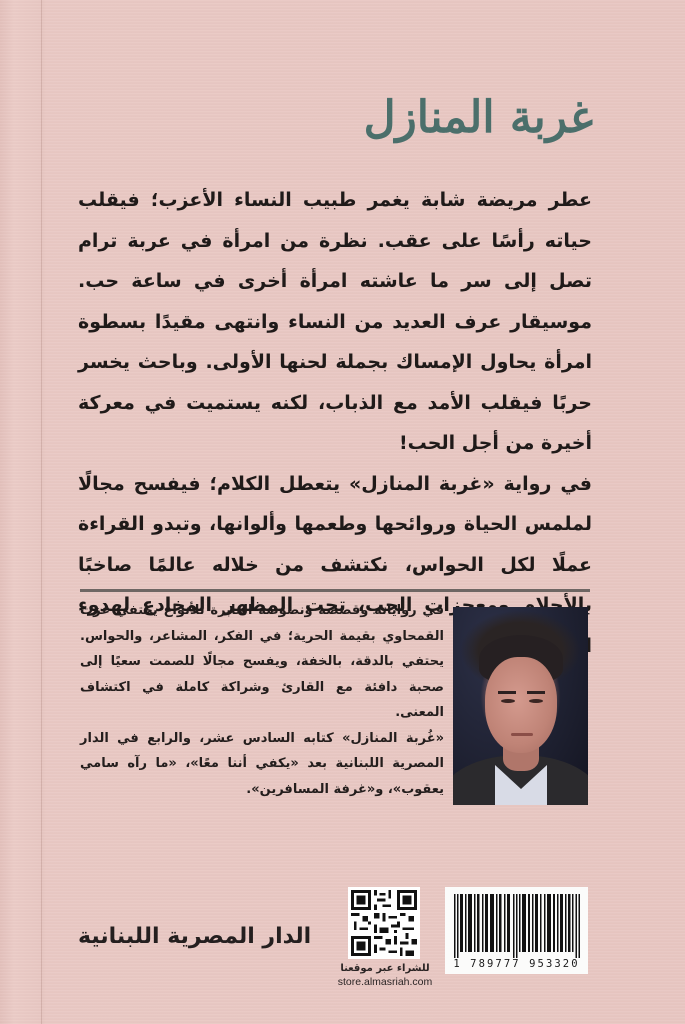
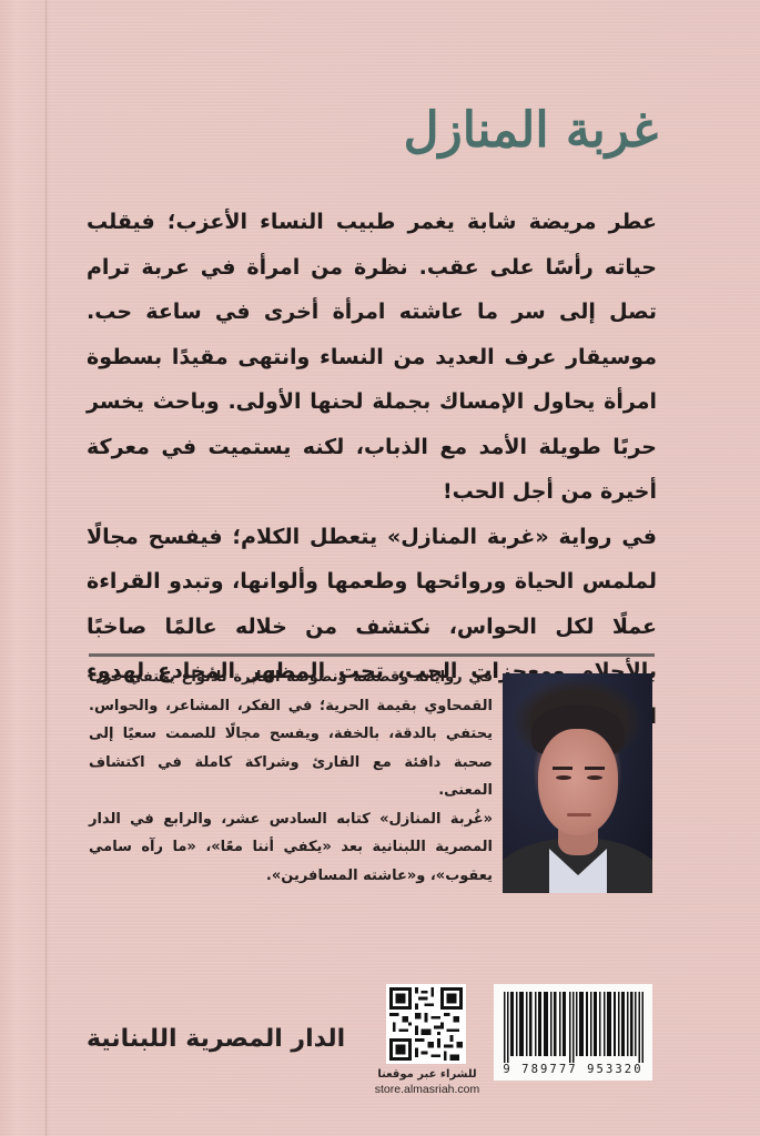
  غربة المنازل
- عطر مريضة شابة يغمر طبيب النساء الأعزب؛ فيقلب حياته رأسًا على عقب. نظرة من امرأة في عربة ترام تصل إلى سر ما عاشته امرأة أخرى في ساعة حب. موسيقار عرف العديد من النساء وانتهى مقيدًا بسطوة امرأة يحاول الإمساك بجملة لحنها الأولى. وباحث يخسر حربًا فيقلب الأمد مع الذباب، لكنه يستميت في معركة أخيرة من أجل الحب!
+ عطر مريضة شابة يغمر طبيب النساء الأعزب؛ فيقلب حياته رأسًا على عقب. نظرة من امرأة في عربة ترام تصل إلى سر ما عاشته امرأة أخرى في ساعة حب. موسيقار عرف العديد من النساء وانتهى مقيدًا بسطوة امرأة يحاول الإمساك بجملة لحنها الأولى. وباحث يخسر حربًا طويلة الأمد مع الذباب، لكنه يستميت في معركة أخيرة من أجل الحب!
  في رواية «غربة المنازل» يتعطل الكلام؛ فيفسح مجالًا لملمس الحياة وروائحها وطعمها وألوانها، وتبدو القراءة عملًا لكل الحواس، نكتشف من خلاله عالمًا صاخبًا بالأحلام ومعجزات الحب، تحت المظهر المخادع لهدوء ا
  في رواياته وقصصه ونصوصه العابرة للأنواع يحتفي عزت القمحاوي بقيمة الحرية؛ في الفكر، المشاعر، والحواس. يحتفي بالدقة، بالخفة، ويفسح مجالًا للصمت سعيًا إلى صحبة دافئة مع القارئ وشراكة كاملة في اكتشاف المعنى.
- «غُربة المنازل» كتابه السادس عشر، والرابع في الدار المصرية اللبنانية بعد «يكفي أننا معًا»، «ما رآه سامي يعقوب»، و«غرفة المسافرين».
+ «غُربة المنازل» كتابه السادس عشر، والرابع في الدار المصرية اللبنانية بعد «يكفي أننا معًا»، «ما رآه سامي يعقوب»، و«عاشته المسافرين».
  الدار المصرية اللبنانية
  للشراء عبر موقعنا
  store.almasriah.com
- 1 789777 953320
+ 9 789777 953320
